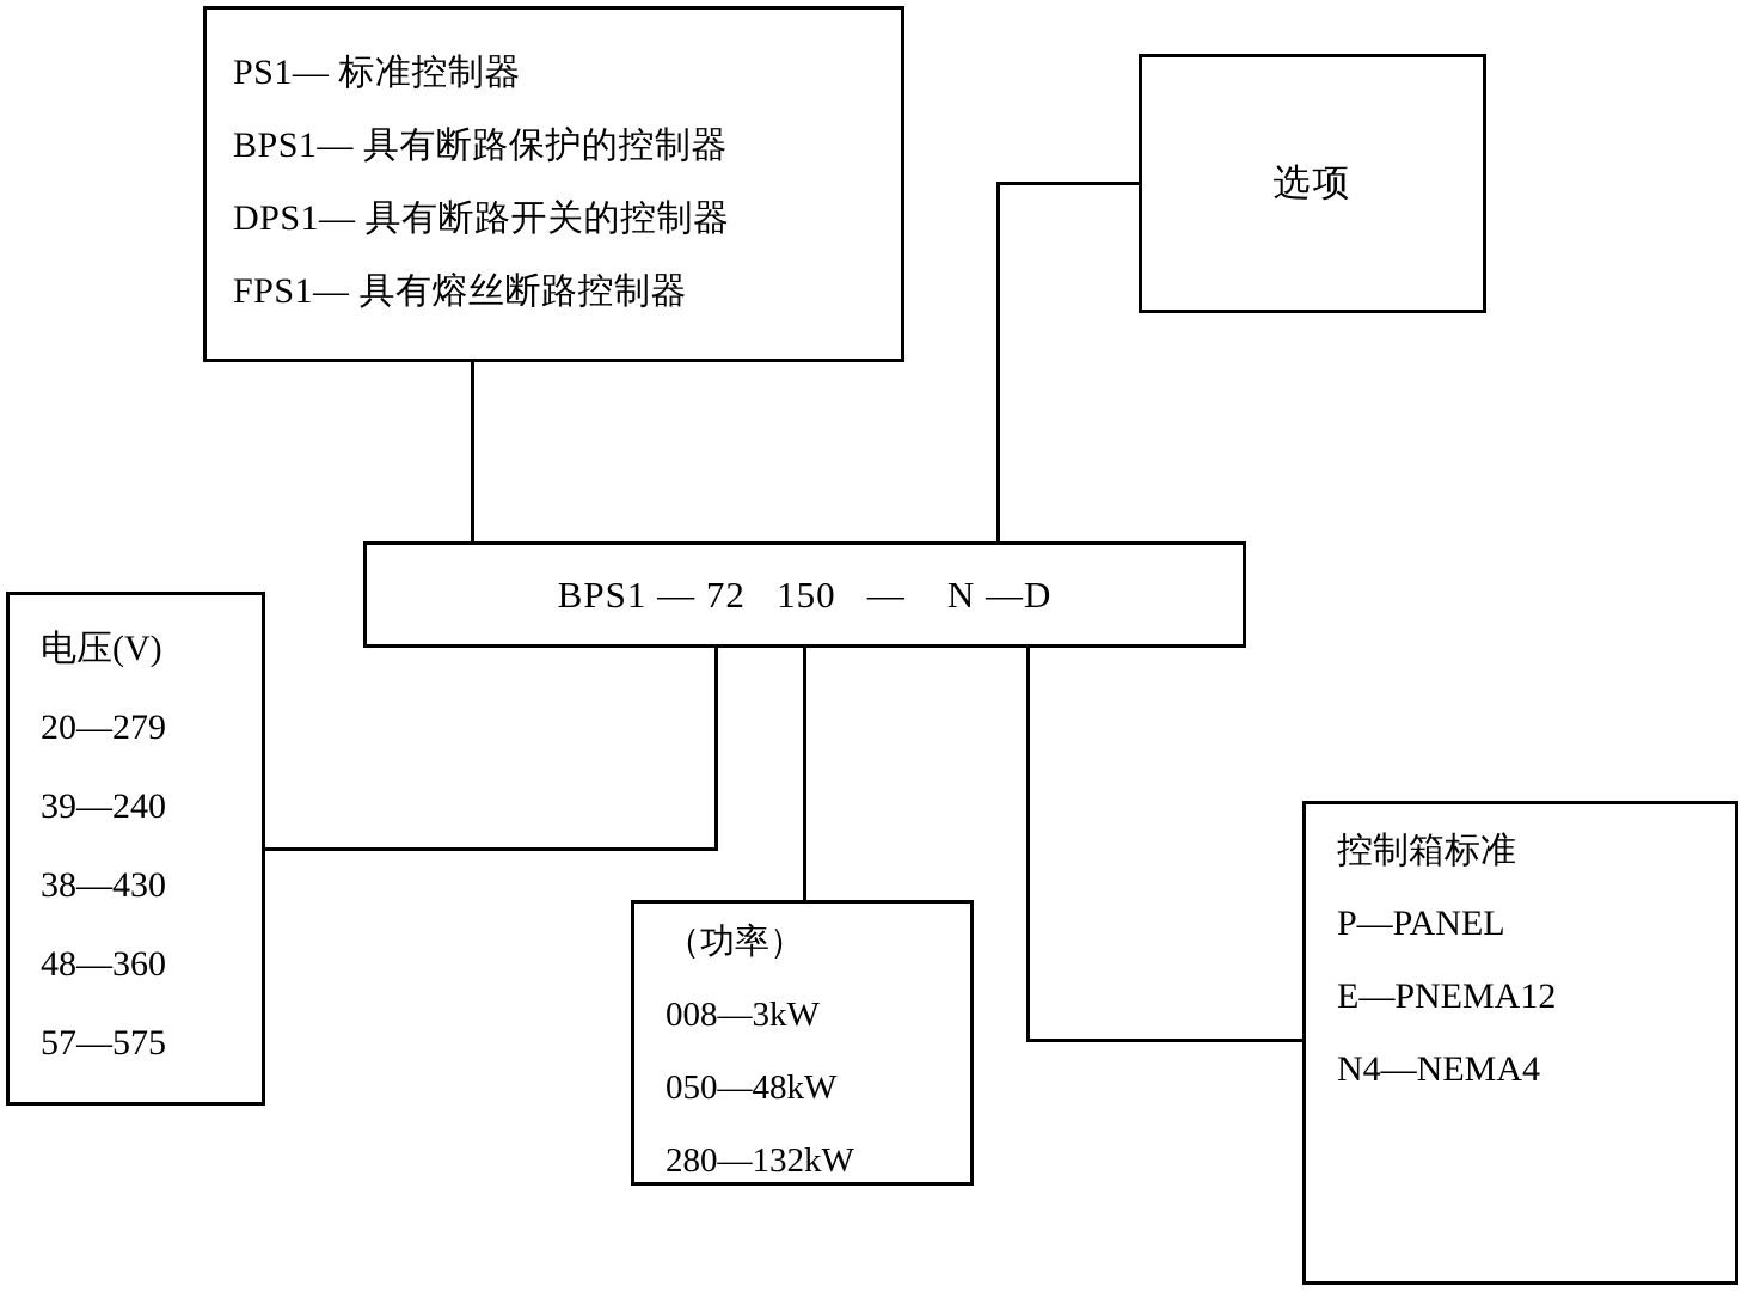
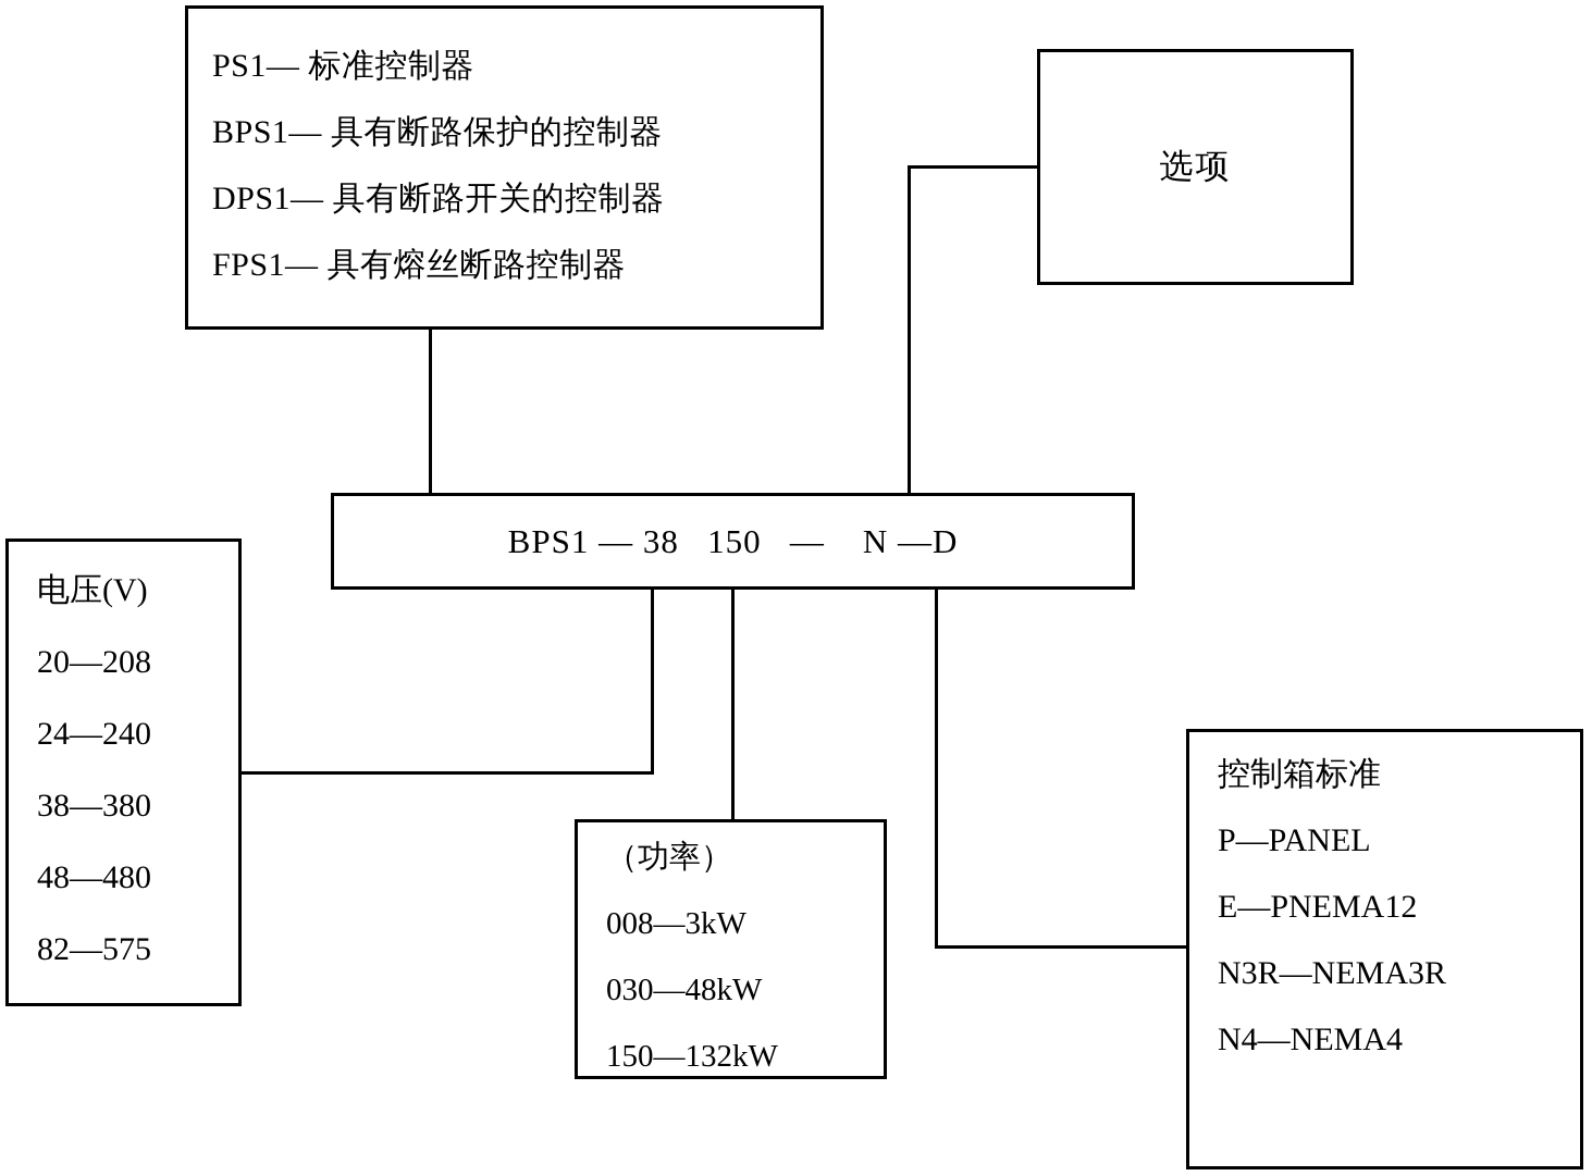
  PS1— 标准控制器
  BPS1— 具有断路保护的控制器
  DPS1— 具有断路开关的控制器
  FPS1— 具有熔丝断路控制器
  选项
- BPS1 — 72 150 — N —D
+ BPS1 — 38 150 — N —D
  电压(V)
- 20—279
+ 20—208
- 39—240
+ 24—240
- 38—430
+ 38—380
- 48—360
+ 48—480
- 57—575
+ 82—575
  （功率）
  008—3kW
- 050—48kW
+ 030—48kW
- 280—132kW
+ 150—132kW
  控制箱标准
  P—PANEL
  E—PNEMA12
+ N3R—NEMA3R
  N4—NEMA4
